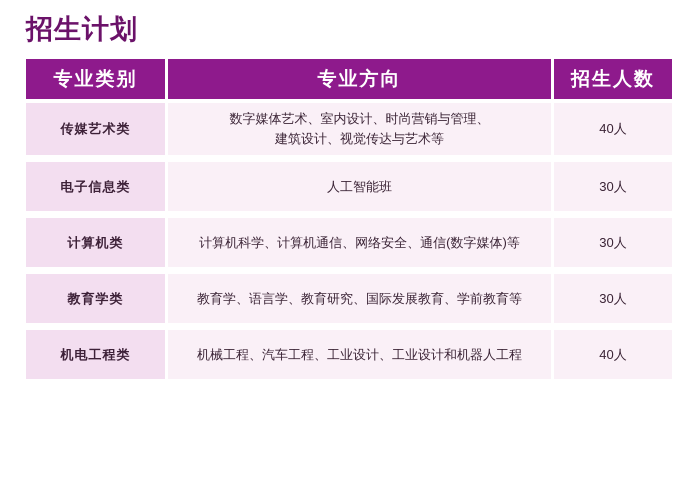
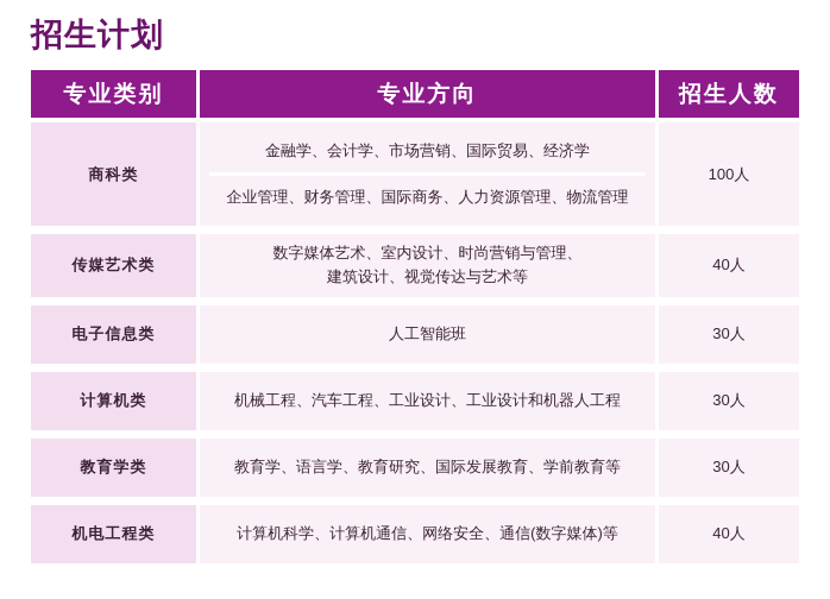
  招生计划
  专业类别	专业方向	招生人数
+ 商科类	金融学、会计学、市场营销、国际贸易、经济学 企业管理、财务管理、国际商务、人力资源管理、物流管理	100人
  传媒艺术类	数字媒体艺术、室内设计、时尚营销与管理、 建筑设计、视觉传达与艺术等	40人
  电子信息类	人工智能班	30人
- 计算机类	计算机科学、计算机通信、网络安全、通信(数字媒体)等	30人
+ 计算机类	机械工程、汽车工程、工业设计、工业设计和机器人工程	30人
  教育学类	教育学、语言学、教育研究、国际发展教育、学前教育等	30人
- 机电工程类	机械工程、汽车工程、工业设计、工业设计和机器人工程	40人
+ 机电工程类	计算机科学、计算机通信、网络安全、通信(数字媒体)等	40人
